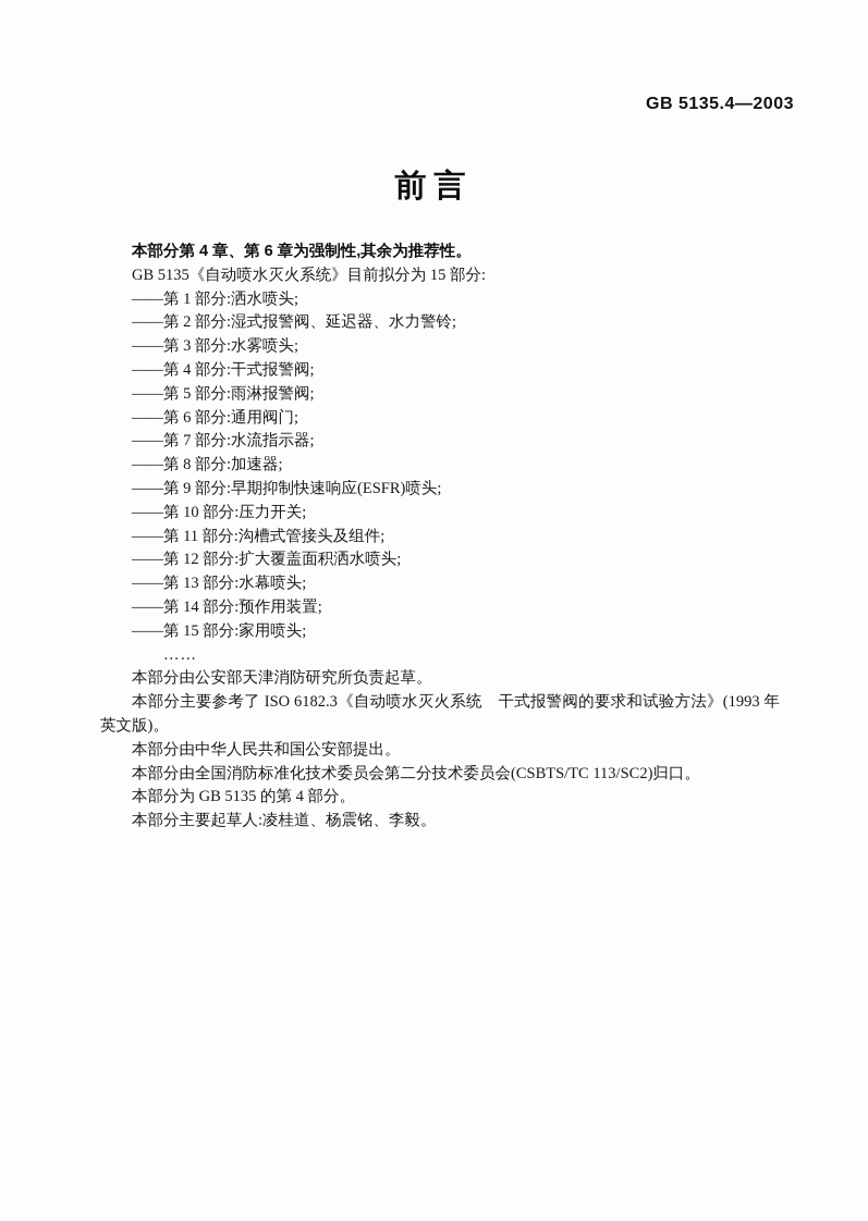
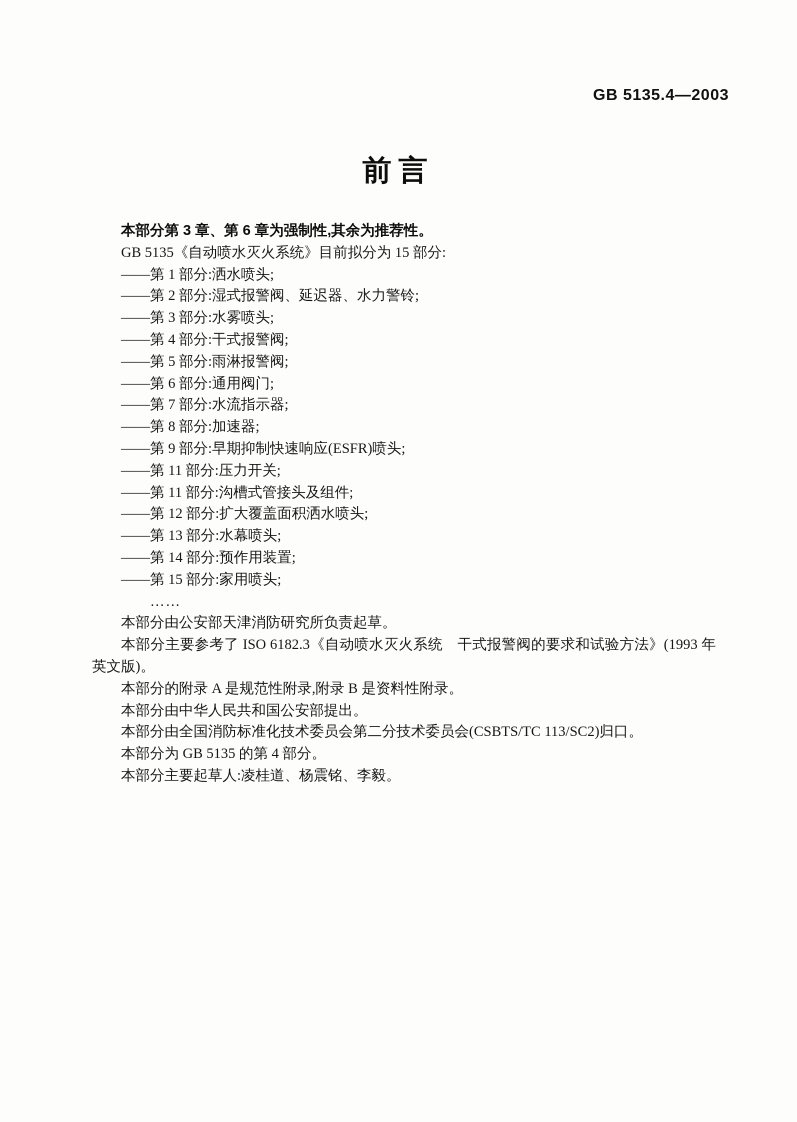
  GB 5135.4—2003
  前言
- 本部分第 4 章、第 6 章为强制性,其余为推荐性。
+ 本部分第 3 章、第 6 章为强制性,其余为推荐性。
  GB 5135《自动喷水灭火系统》目前拟分为 15 部分:
  ——第 1 部分:洒水喷头;
  ——第 2 部分:湿式报警阀、延迟器、水力警铃;
  ——第 3 部分:水雾喷头;
  ——第 4 部分:干式报警阀;
  ——第 5 部分:雨淋报警阀;
  ——第 6 部分:通用阀门;
  ——第 7 部分:水流指示器;
  ——第 8 部分:加速器;
  ——第 9 部分:早期抑制快速响应(ESFR)喷头;
- ——第 10 部分:压力开关;
+ ——第 11 部分:压力开关;
  ——第 11 部分:沟槽式管接头及组件;
  ——第 12 部分:扩大覆盖面积洒水喷头;
  ——第 13 部分:水幕喷头;
  ——第 14 部分:预作用装置;
  ——第 15 部分:家用喷头;
  ……
  本部分由公安部天津消防研究所负责起草。
  本部分主要参考了 ISO 6182.3《自动喷水灭火系统 干式报警阀的要求和试验方法》(1993 年英文版)。
+ 本部分的附录 A 是规范性附录,附录 B 是资料性附录。
  本部分由中华人民共和国公安部提出。
  本部分由全国消防标准化技术委员会第二分技术委员会(CSBTS/TC 113/SC2)归口。
  本部分为 GB 5135 的第 4 部分。
  本部分主要起草人:凌桂道、杨震铭、李毅。
